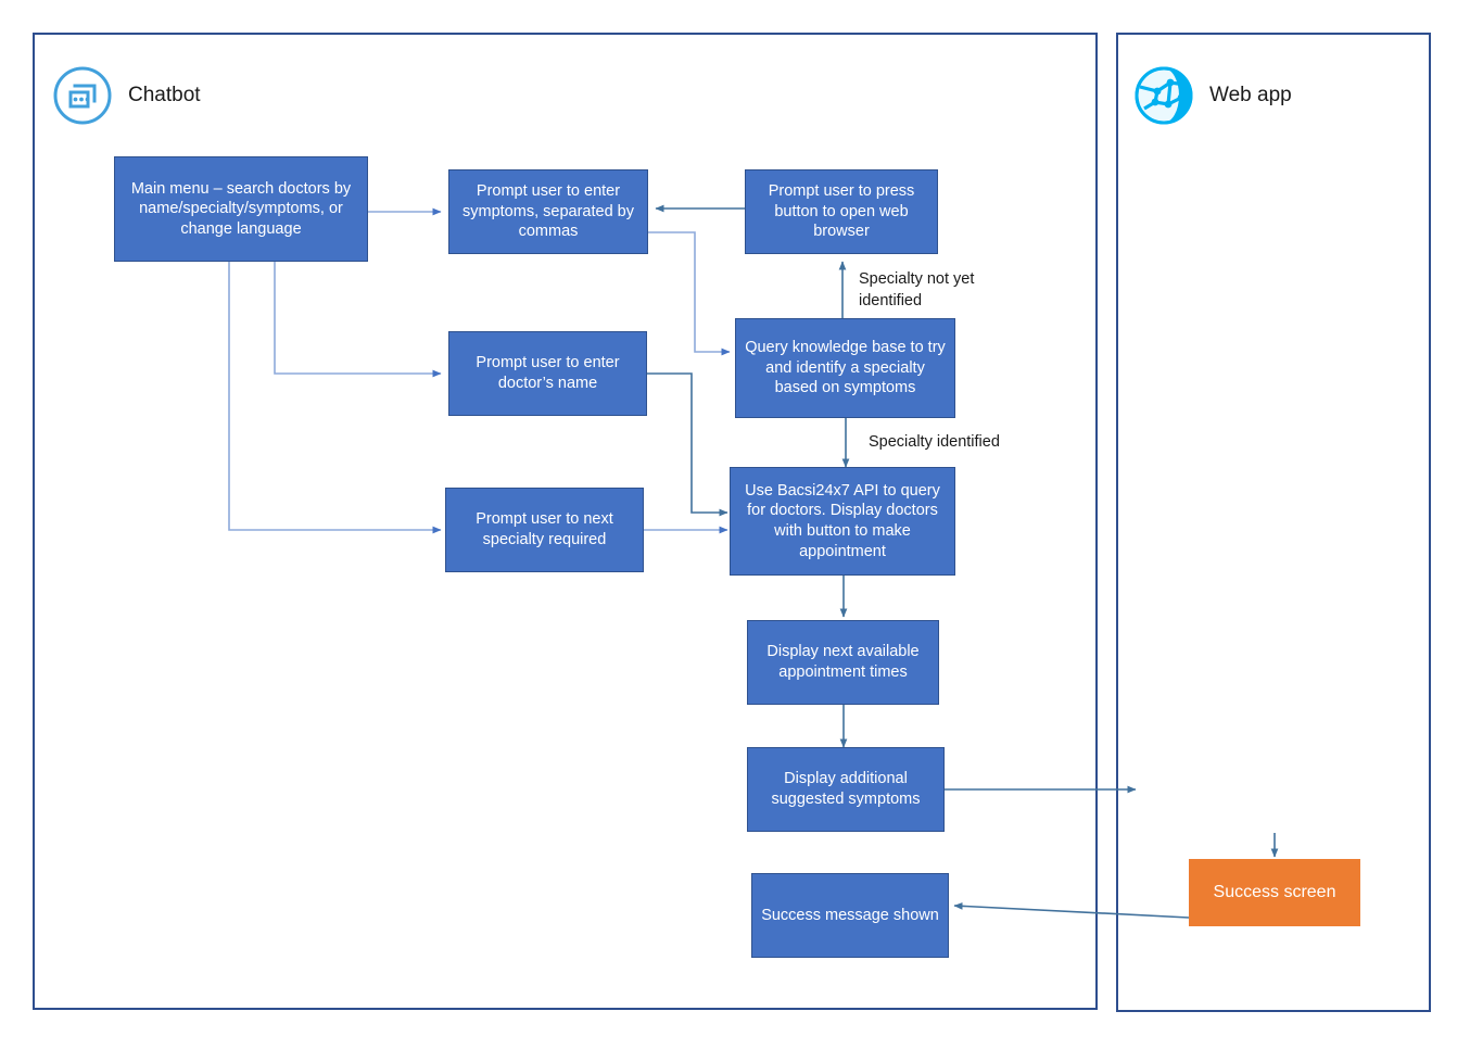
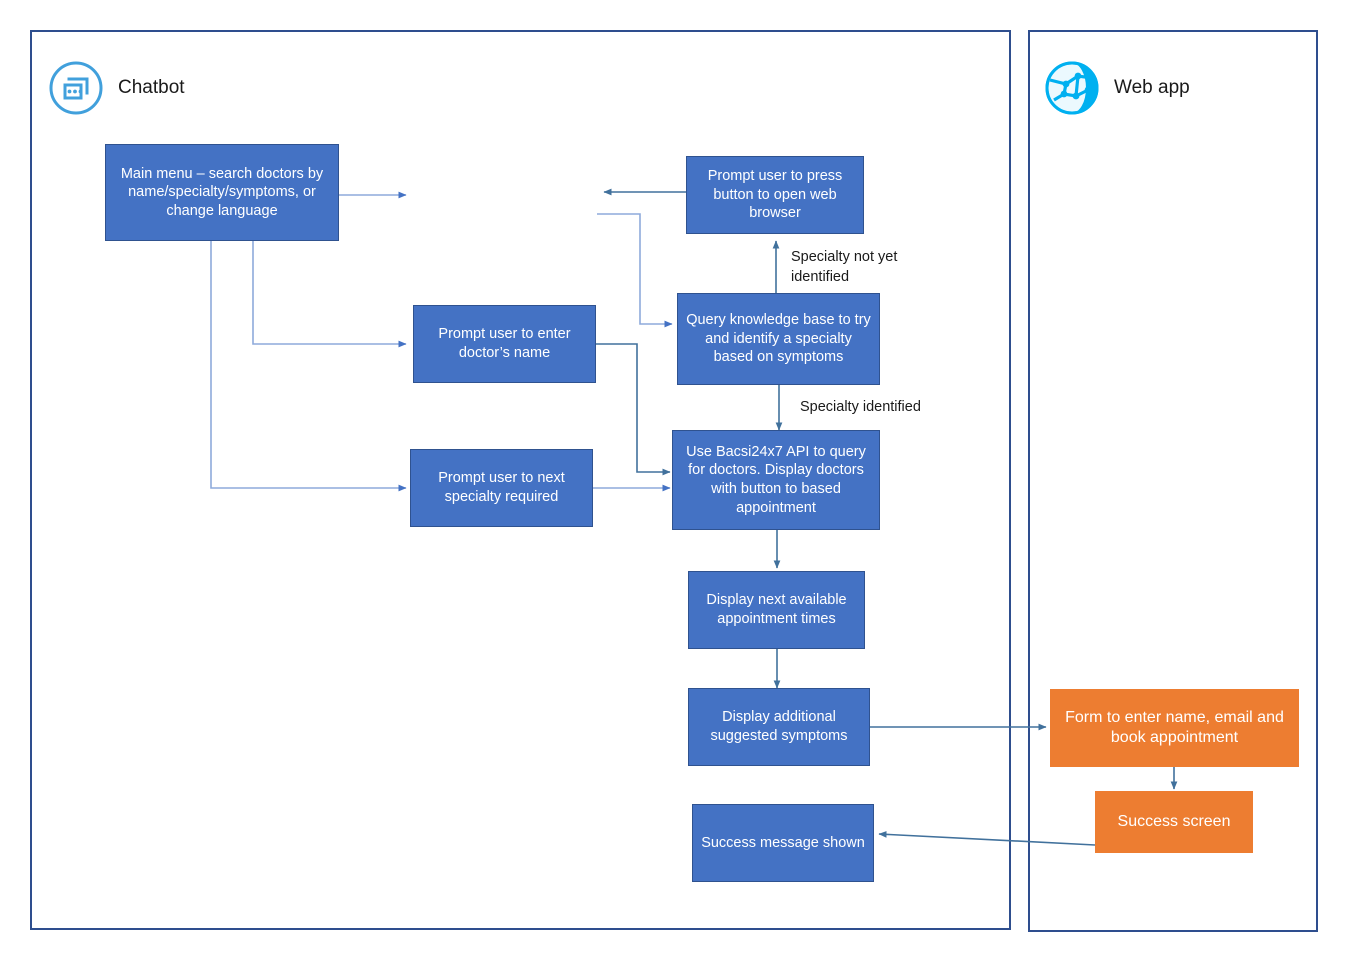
  Chatbot
  Web app
  Main menu – search doctors by name/specialty/symptoms, or change language
- Prompt user to enter symptoms, separated by commas
  Prompt user to press button to open web browser
  Prompt user to enter doctor’s name
  Query knowledge base to try and identify a specialty based on symptoms
  Prompt user to next specialty required
- Use Bacsi24x7 API to query for doctors. Display doctors with button to make appointment
+ Use Bacsi24x7 API to query for doctors. Display doctors with button to based appointment
  Display next available appointment times
  Display additional suggested symptoms
  Success message shown
+ Form to enter name, email and book appointment
  Success screen
  Specialty not yet identified
  Specialty identified
